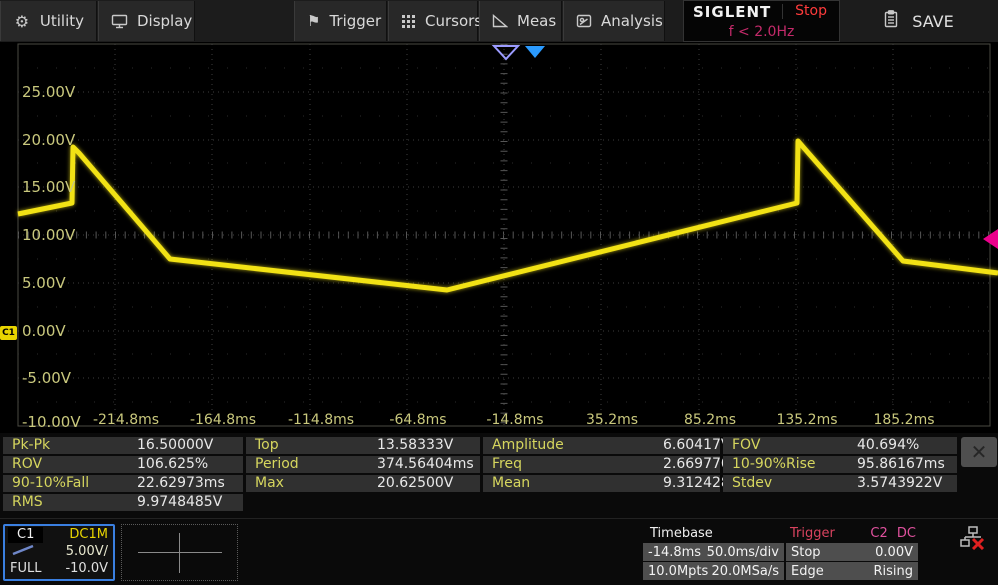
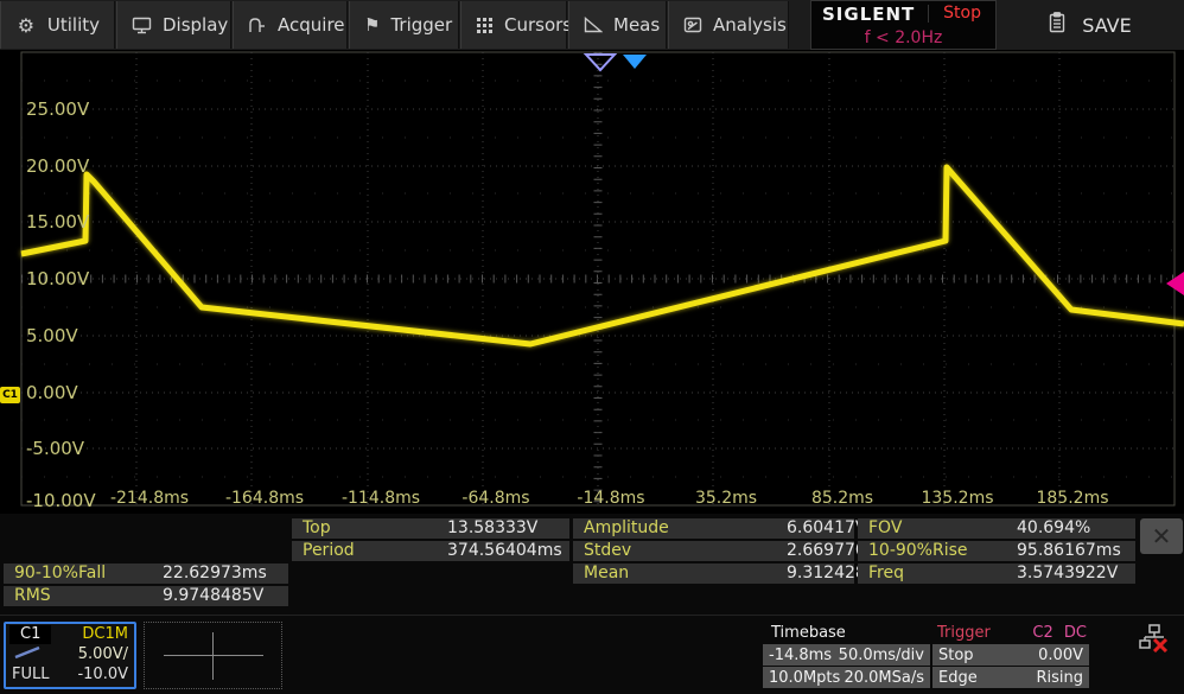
  ⚙
  Utility
  Display
+ Acquire
  ⚑
  Trigger
  Cursor
  Meas
  Analysis
  SIGLENT
  Stop
  f < 2.0Hz
  SAVE
  25.00V
  20.00V
  15.00V
  10.00V
  5.00V
  0.00V
  -5.00V
  -10.00V
  -214.8ms
  -164.8ms
  -114.8ms
  -64.8ms
  -14.8ms
  35.2ms
  85.2ms
  135.2ms
  185.2ms
  C1
- Pk-Pk
- 16.50000V
  Top
  13.58333V
  Amplitude
  6.60417
  FOV
  40.694%
- ROV
- 106.625%
  Period
  374.56404ms
- Freq
+ Stdev
  10-90%Rise
  95.86167ms
  90-10%Fall
  22.62973ms
- Max
- 20.62500V
  Mean
  9.31242
- Stdev
+ Freq
  3.5743922V
  RMS
  9.9748485V
  ✕
  C1
  DC1M
  5.00V/
  FULL
  -10.0V
  Timebase
  -14.8ms
  50.0ms/div
  10.0Mpts
  20.0MSa/s
  Trigger
  C2 DC
  Stop
  0.00V
  Edge
  Rising
